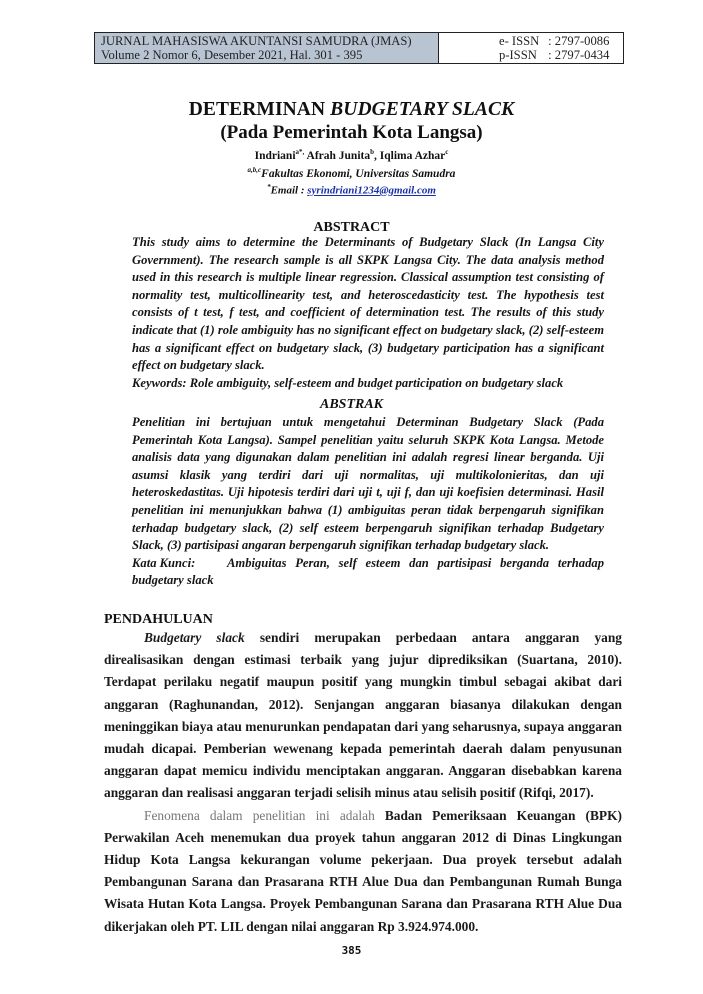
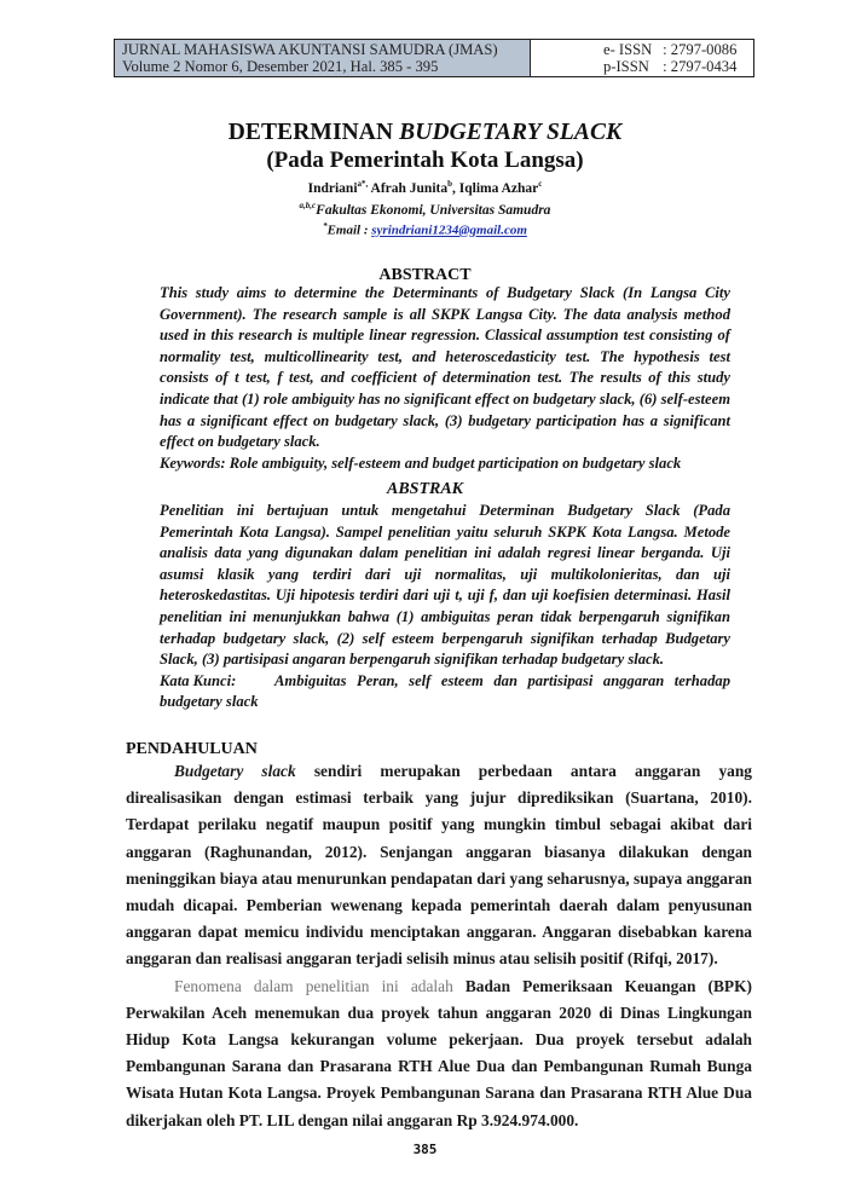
  JURNAL MAHASISWA AKUNTANSI SAMUDRA (JMAS)
- Volume 2 Nomor 6, Desember 2021, Hal. 301 - 395
+ Volume 2 Nomor 6, Desember 2021, Hal. 385 - 395
  e- ISSN : 2797-0086
  p-ISSN : 2797-0434
  DETERMINAN BUDGETARY SLACK
  (Pada Pemerintah Kota Langsa)
  Indriania*, Afrah Junitab, Iqlima Azharc
  a,b,cFakultas Ekonomi, Universitas Samudra
  *Email : syrindriani1234@gmail.com
  ABSTRACT
- This study aims to determine the Determinants of Budgetary Slack (In Langsa City Government). The research sample is all SKPK Langsa City. The data analysis method used in this research is multiple linear regression. Classical assumption test consisting of normality test, multicollinearity test, and heteroscedasticity test. The hypothesis test consists of t test, f test, and coefficient of determination test. The results of this study indicate that (1) role ambiguity has no significant effect on budgetary slack, (2) self-esteem has a significant effect on budgetary slack, (3) budgetary participation has a significant effect on budgetary slack.
+ This study aims to determine the Determinants of Budgetary Slack (In Langsa City Government). The research sample is all SKPK Langsa City. The data analysis method used in this research is multiple linear regression. Classical assumption test consisting of normality test, multicollinearity test, and heteroscedasticity test. The hypothesis test consists of t test, f test, and coefficient of determination test. The results of this study indicate that (1) role ambiguity has no significant effect on budgetary slack, (6) self-esteem has a significant effect on budgetary slack, (3) budgetary participation has a significant effect on budgetary slack.
  Keywords: Role ambiguity, self-esteem and budget participation on budgetary slack
  ABSTRAK
  Penelitian ini bertujuan untuk mengetahui Determinan Budgetary Slack (Pada Pemerintah Kota Langsa). Sampel penelitian yaitu seluruh SKPK Kota Langsa. Metode analisis data yang digunakan dalam penelitian ini adalah regresi linear berganda. Uji asumsi klasik yang terdiri dari uji normalitas, uji multikolonieritas, dan uji heteroskedastitas. Uji hipotesis terdiri dari uji t, uji f, dan uji koefisien determinasi. Hasil penelitian ini menunjukkan bahwa (1) ambiguitas peran tidak berpengaruh signifikan terhadap budgetary slack, (2) self esteem berpengaruh signifikan terhadap Budgetary Slack, (3) partisipasi angaran berpengaruh signifikan terhadap budgetary slack.
- Kata Kunci: Ambiguitas Peran, self esteem dan partisipasi berganda terhadap budgetary slack
+ Kata Kunci: Ambiguitas Peran, self esteem dan partisipasi anggaran terhadap budgetary slack
  PENDAHULUAN
  Budgetary slack sendiri merupakan perbedaan antara anggaran yang direalisasikan dengan estimasi terbaik yang jujur diprediksikan (Suartana, 2010). Terdapat perilaku negatif maupun positif yang mungkin timbul sebagai akibat dari anggaran (Raghunandan, 2012). Senjangan anggaran biasanya dilakukan dengan meninggikan biaya atau menurunkan pendapatan dari yang seharusnya, supaya anggaran mudah dicapai. Pemberian wewenang kepada pemerintah daerah dalam penyusunan anggaran dapat memicu individu menciptakan anggaran. Anggaran disebabkan karena anggaran dan realisasi anggaran terjadi selisih minus atau selisih positif (Rifqi, 2017).
- Fenomena dalam penelitian ini adalah Badan Pemeriksaan Keuangan (BPK) Perwakilan Aceh menemukan dua proyek tahun anggaran 2012 di Dinas Lingkungan Hidup Kota Langsa kekurangan volume pekerjaan. Dua proyek tersebut adalah Pembangunan Sarana dan Prasarana RTH Alue Dua dan Pembangunan Rumah Bunga Wisata Hutan Kota Langsa. Proyek Pembangunan Sarana dan Prasarana RTH Alue Dua dikerjakan oleh PT. LIL dengan nilai anggaran Rp 3.924.974.000.
+ Fenomena dalam penelitian ini adalah Badan Pemeriksaan Keuangan (BPK) Perwakilan Aceh menemukan dua proyek tahun anggaran 2020 di Dinas Lingkungan Hidup Kota Langsa kekurangan volume pekerjaan. Dua proyek tersebut adalah Pembangunan Sarana dan Prasarana RTH Alue Dua dan Pembangunan Rumah Bunga Wisata Hutan Kota Langsa. Proyek Pembangunan Sarana dan Prasarana RTH Alue Dua dikerjakan oleh PT. LIL dengan nilai anggaran Rp 3.924.974.000.
  385
